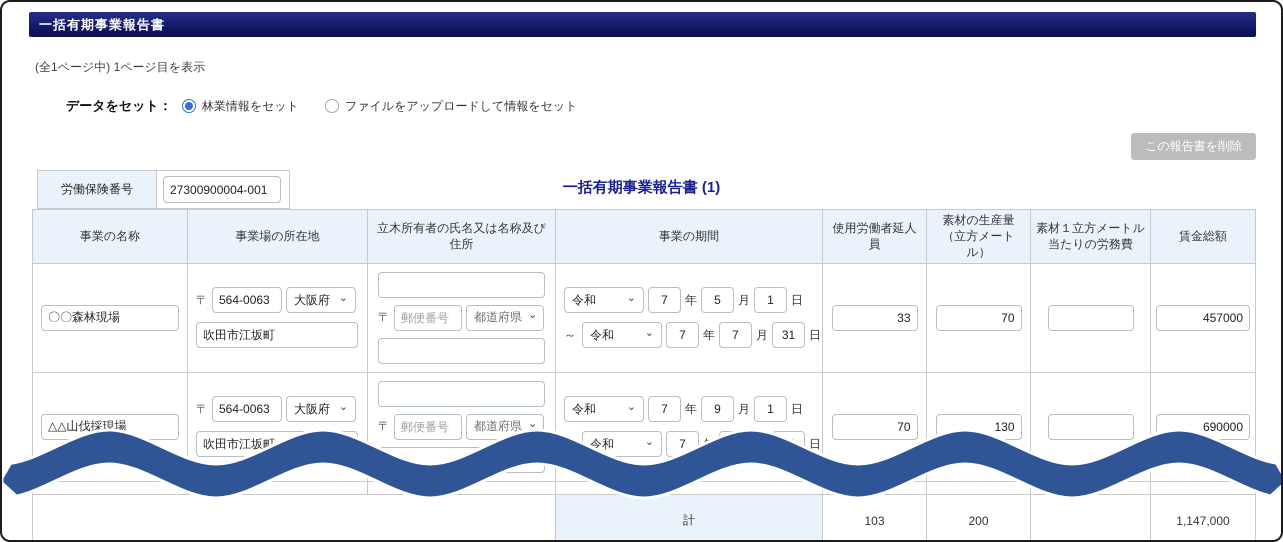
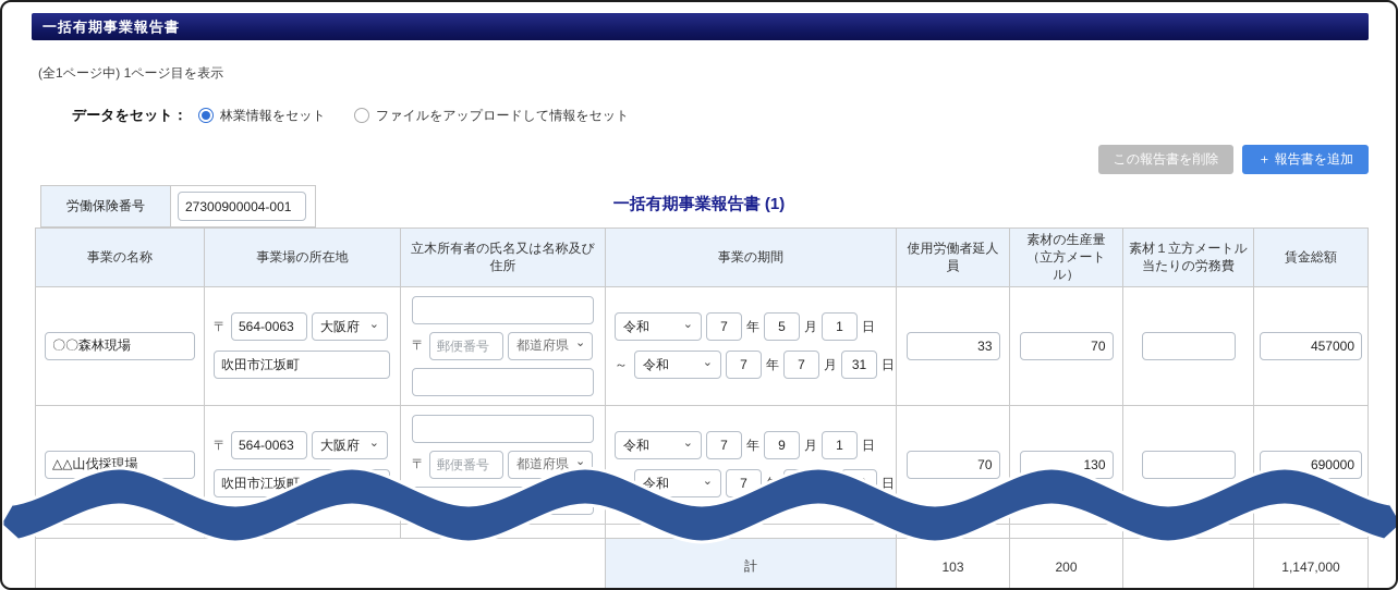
  一括有期事業報告書
  (全1ページ中) 1ページ目を表示
  データをセット：
  林業情報をセット
  ファイルをアップロードして情報をセット
  この報告書を削除
+ ＋ 報告書を追加
  労働保険番号
  27300900004-001
  一括有期事業報告書 (1)
  事業の名称	事業場の所在地	立木所有者の氏名又は名称及び住所	事業の期間	使用労働者延人員	素材の生産量（立方メートル）	素材１立方メートル当たりの労務費	賃金総額
  〇〇森林現場	〒 564-0063 大阪府 ⌄ 吹田市江坂町	〒 郵便番号 都道府県 ⌄	令和 ⌄ 7 年 5 月 1 日 ～ 令和 ⌄ 7 年 7 月 31 日	33	70		457000
  △△山伐採現場	〒 564-0063 大阪府 ⌄ 吹田市江坂町	〒 郵便番号 都道府県 ⌄	令和 ⌄ 7 年 9 月 1 日 令和 ⌄ 7 日	70	130		690000
  	計	103	200		1,147,000
